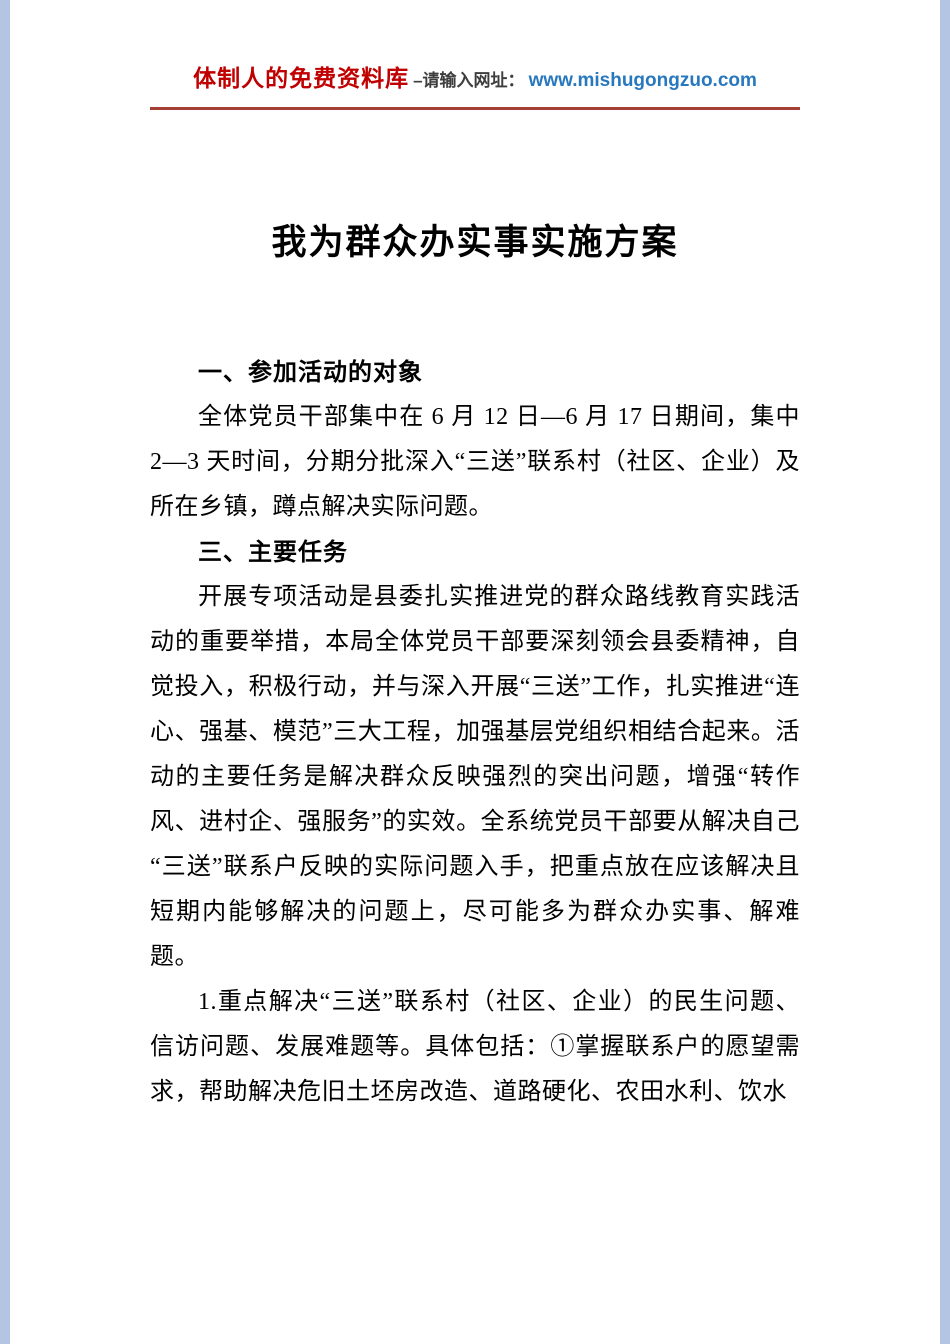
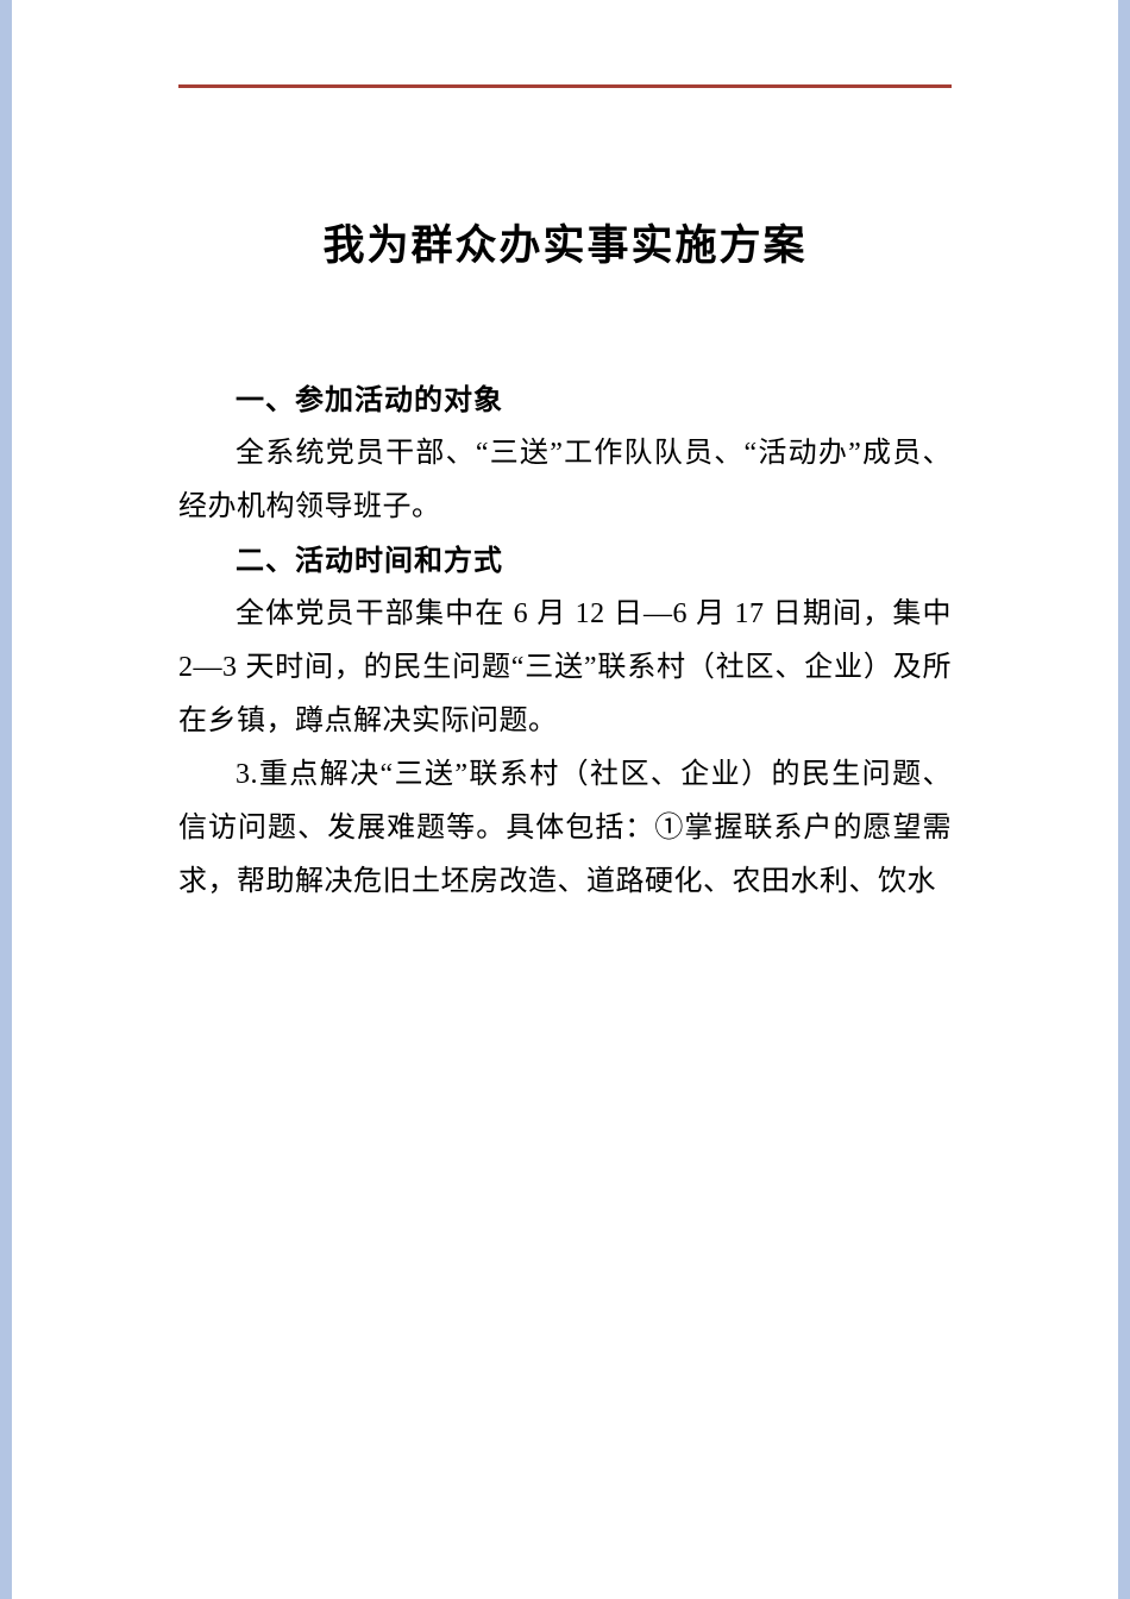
- 体制人的免费资料库 –请输入网址： www.mishugongzuo.com
  我为群众办实事实施方案
  一、参加活动的对象
+ 全系统党员干部、“三送”工作队队员、“活动办”成员、经办机构领导班子。
+ 二、活动时间和方式
- 全体党员干部集中在 6 月 12 日—6 月 17 日期间，集中 2—3 天时间，分期分批深入“三送”联系村（社区、企业）及所在乡镇，蹲点解决实际问题。
+ 全体党员干部集中在 6 月 12 日—6 月 17 日期间，集中 2—3 天时间，的民生问题“三送”联系村（社区、企业）及所在乡镇，蹲点解决实际问题。
- 三、主要任务
- 开展专项活动是县委扎实推进党的群众路线教育实践活动的重要举措，本局全体党员干部要深刻领会县委精神，自觉投入，积极行动，并与深入开展“三送”工作，扎实推进“连心、强基、模范”三大工程，加强基层党组织相结合起来。活动的主要任务是解决群众反映强烈的突出问题，增强“转作风、进村企、强服务”的实效。全系统党员干部要从解决自己“三送”联系户反映的实际问题入手，把重点放在应该解决且短期内能够解决的问题上，尽可能多为群众办实事、解难题。
- 1.重点解决“三送”联系村（社区、企业）的民生问题、信访问题、发展难题等。具体包括：①掌握联系户的愿望需求，帮助解决危旧土坯房改造、道路硬化、农田水利、饮水
+ 3.重点解决“三送”联系村（社区、企业）的民生问题、信访问题、发展难题等。具体包括：①掌握联系户的愿望需求，帮助解决危旧土坯房改造、道路硬化、农田水利、饮水
